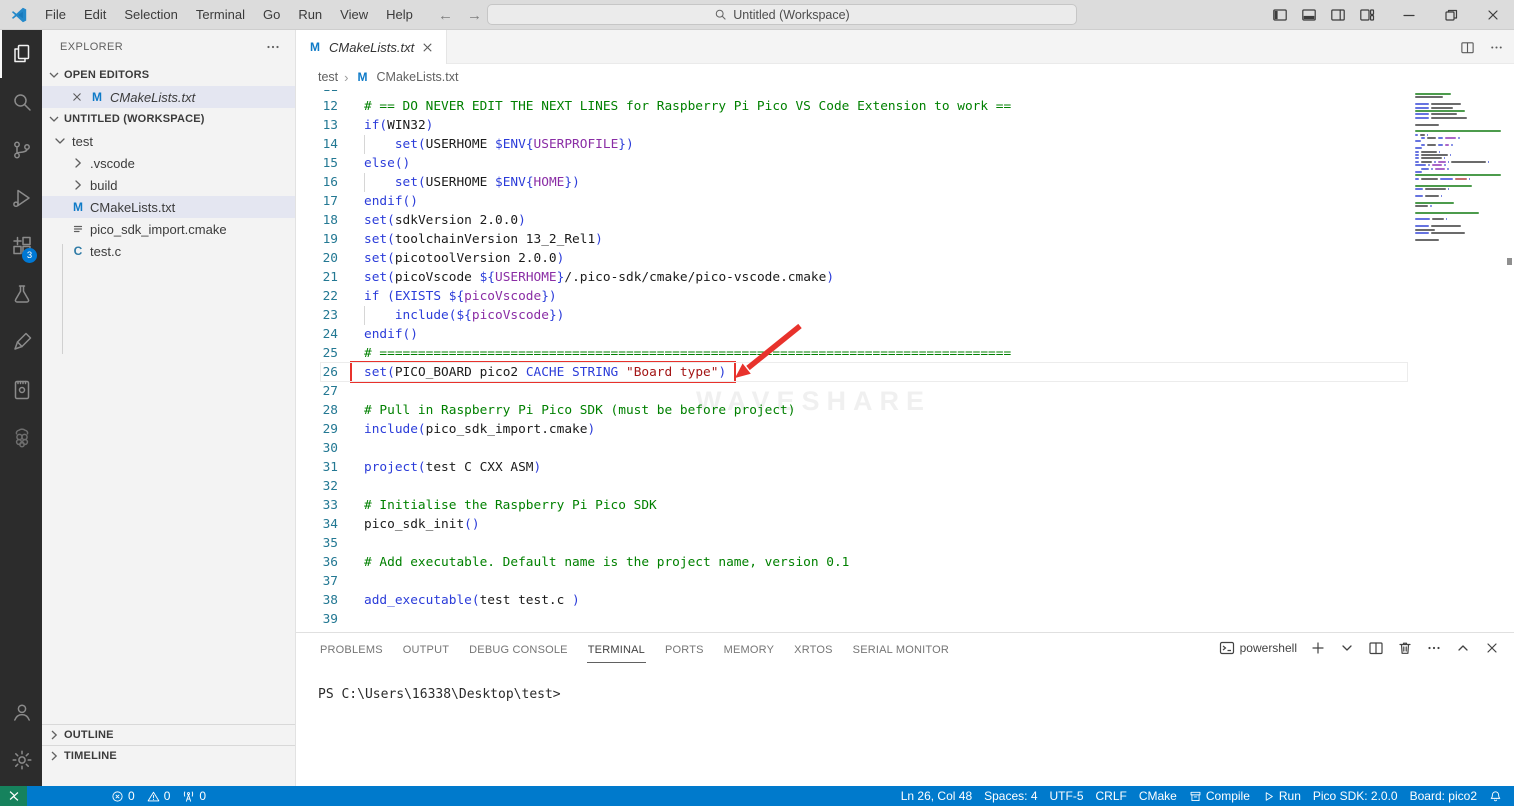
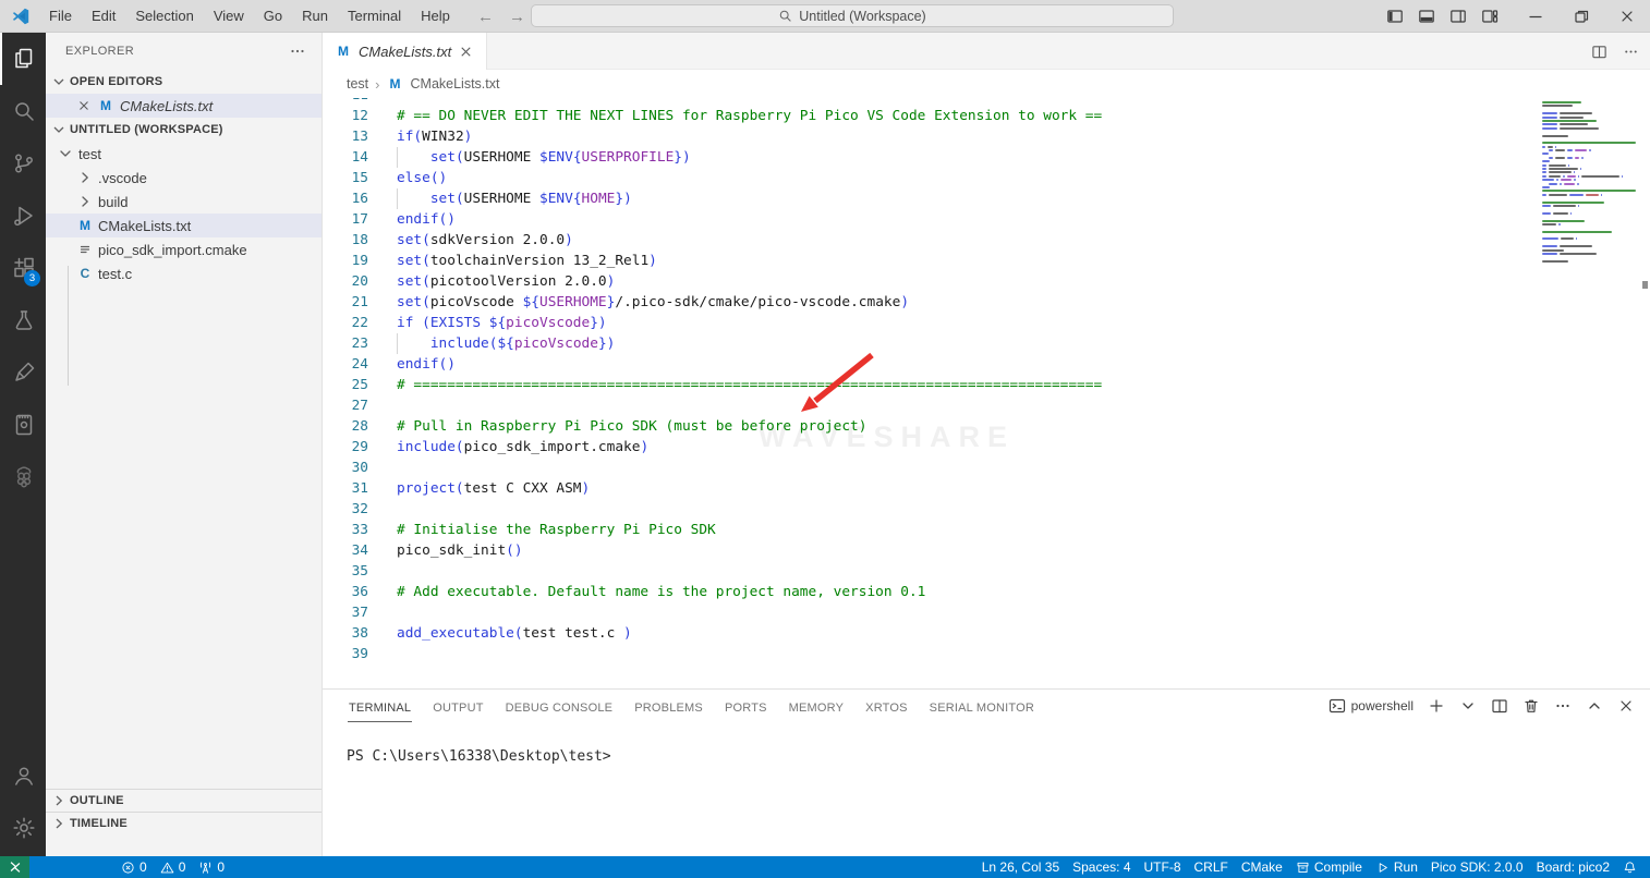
  File
  Edit
  Selection
- Terminal
+ View
  Go
  Run
- View
+ Terminal
  Help
  ←
  →
  Untitled (Workspace)
  3
  EXPLORER
  OPEN EDITORS
  M
  CMakeLists.txt
  UNTITLED (WORKSPACE)
  test
  .vscode
  build
  M
  CMakeLists.txt
  pico_sdk_import.cmake
  C
  test.c
  OUTLINE
  TIMELINE
  M
  CMakeLists.txt
  test
  ›
  M
  CMakeLists.txt
  WAVESHARE
  12
  # == DO NEVER EDIT THE NEXT LINES for Raspberry Pi Pico VS Code Extension to work ==
  13
  if(WIN32)
  14
  set(USERHOME $ENV{USERPROFILE})
  15
  else()
  16
  set(USERHOME $ENV{HOME})
  17
  endif()
  18
  set(sdkVersion 2.0.0)
  19
  set(toolchainVersion 13_2_Rel1)
  20
  set(picotoolVersion 2.0.0)
  21
  set(picoVscode ${USERHOME}/.pico-sdk/cmake/pico-vscode.cmake)
  22
  if (EXISTS ${picoVscode})
  23
  include(${picoVscode})
  24
  endif()
  25
  # =================================================================================
- 26
- set(PICO_BOARD pico2 CACHE STRING "Board type")
  27
  28
  # Pull in Raspberry Pi Pico SDK (must be before project)
  29
  include(pico_sdk_import.cmake)
  30
  31
  project(test C CXX ASM)
  32
  33
  # Initialise the Raspberry Pi Pico SDK
  34
  pico_sdk_init()
  35
  36
  # Add executable. Default name is the project name, version 0.1
  37
  38
  add_executable(test test.c )
  39
- PROBLEMS
+ TERMINAL
  OUTPUT
  DEBUG CONSOLE
- TERMINAL
+ PROBLEMS
  PORTS
  MEMORY
  XRTOS
  SERIAL MONITOR
  powershell
  PS C:\Users\16338\Desktop\test>
  0
  0
  0
- Ln 26, Col 48
+ Ln 26, Col 35
  Spaces: 4
- UTF-5
+ UTF-8
  CRLF
  CMake
  Compile
  Run
  Pico SDK: 2.0.0
  Board: pico2
